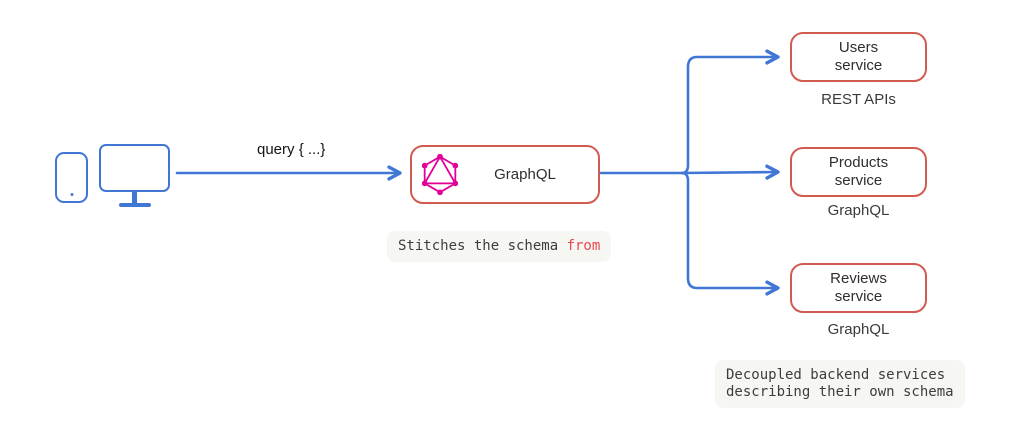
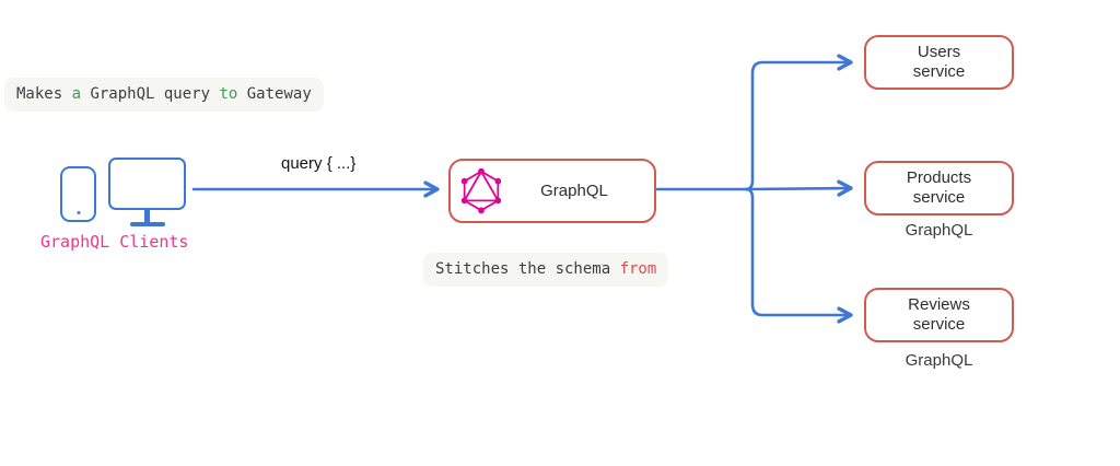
+ Makes a GraphQL query to Gateway
+ GraphQL Clients
  query { ...}
  GraphQL
  Stitches the schema from
  Users
  service
- REST APIs
  Products
  service
  GraphQL
  Reviews
  service
  GraphQL
- Decoupled backend services
- describing their own schema
